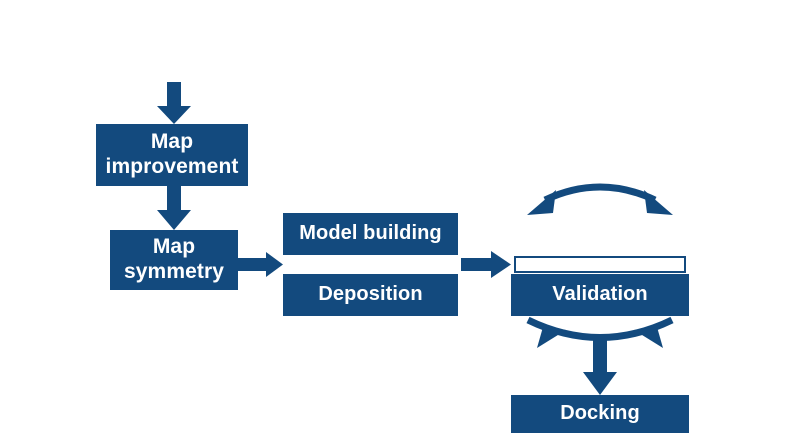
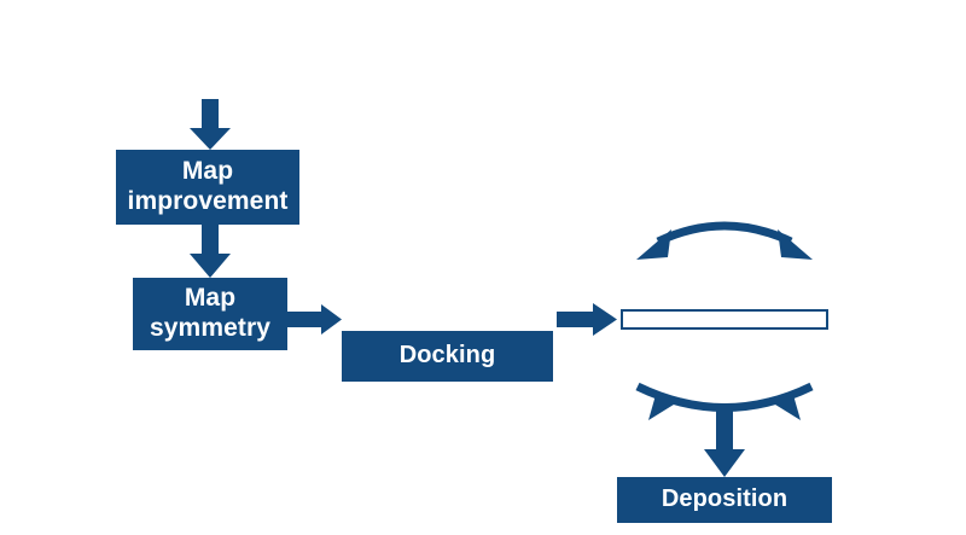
  Map
  improvement
  Map
  symmetry
- Model building
- Deposition
+ Docking
- Validation
- Docking
+ Deposition
